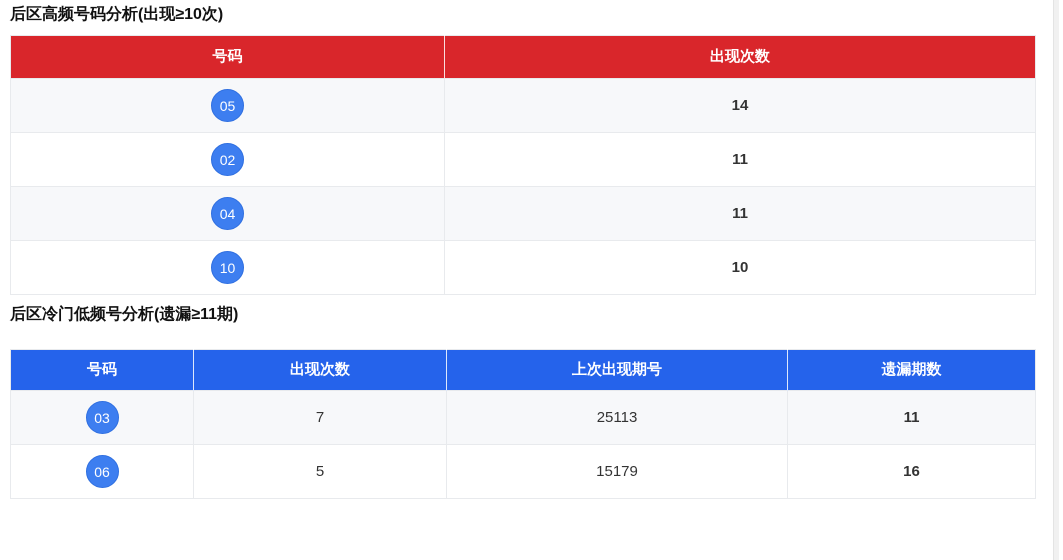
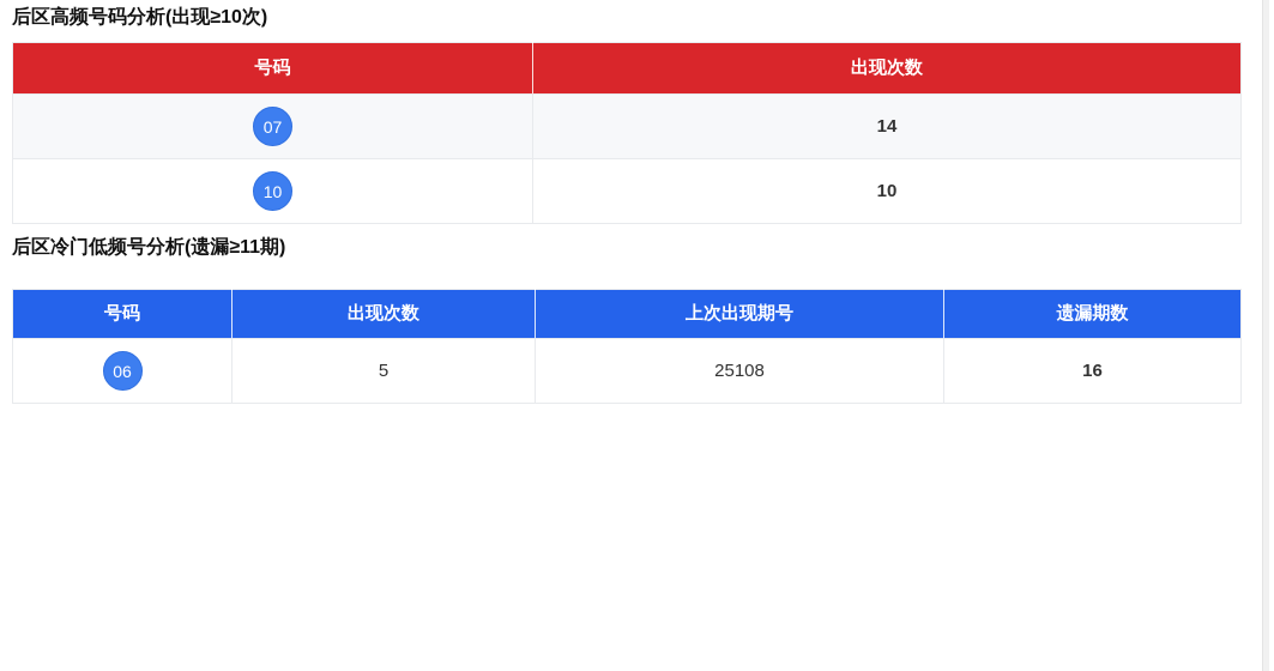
  后区高频号码分析(出现≥10次)
  号码	出现次数
- 05	14
+ 07	14
- 02	11
- 04	11
  10	10
  后区冷门低频号分析(遗漏≥11期)
  号码	出现次数	上次出现期号	遗漏期数
- 03	7	25113	11
- 06	5	15179	16
+ 06	5	25108	16
